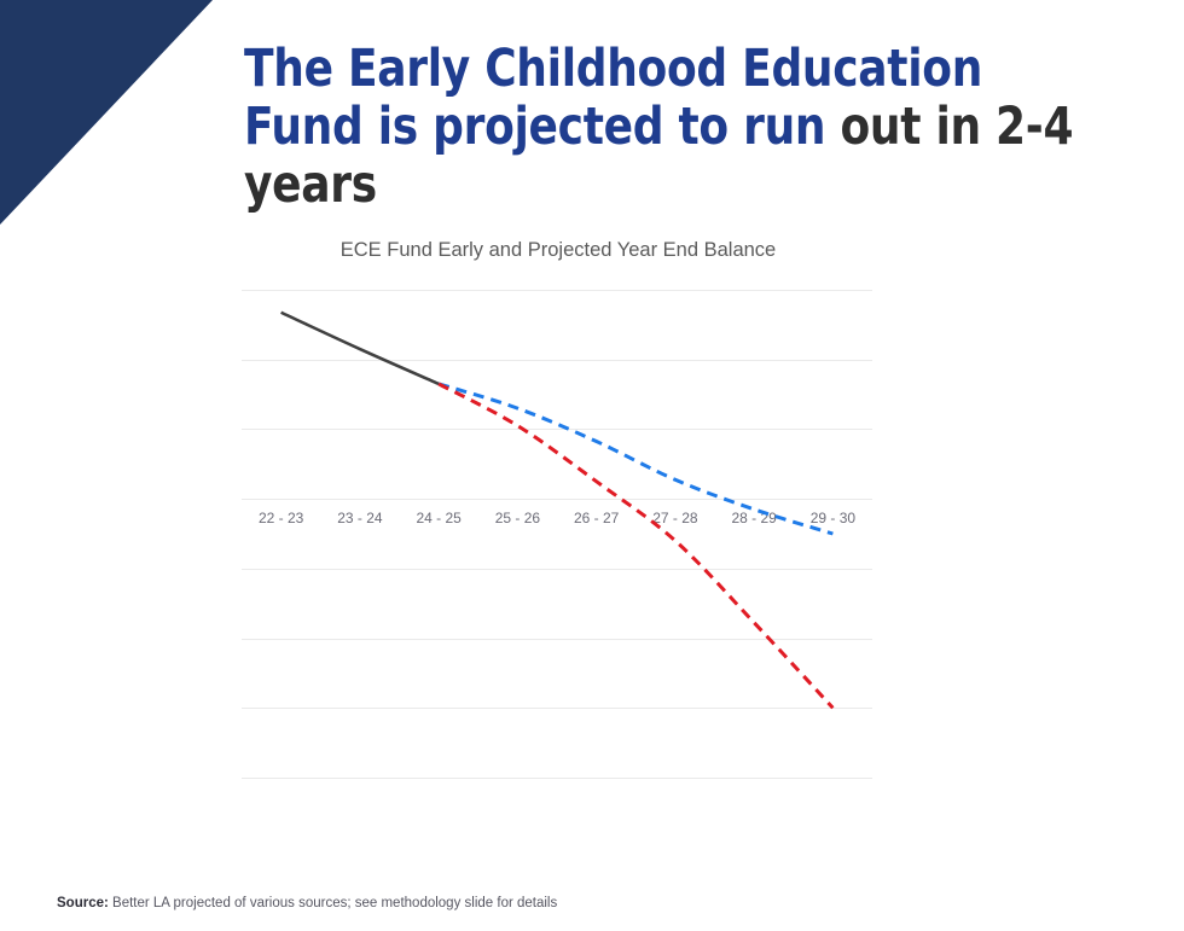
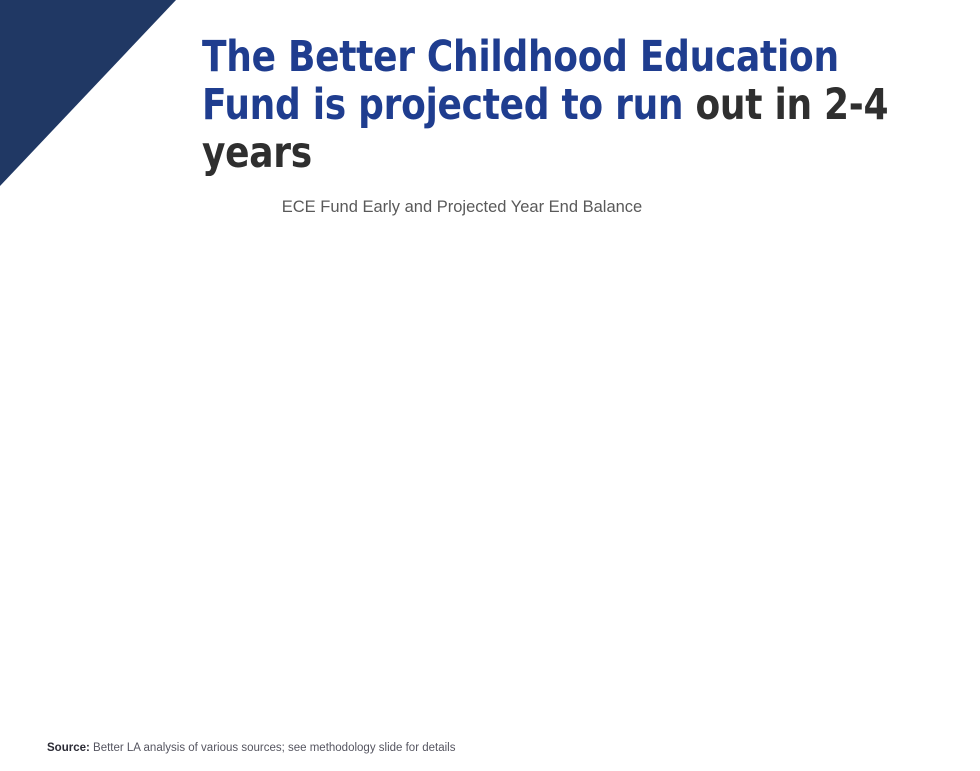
- The Early Childhood Education Fund is projected to run out in 2-4 years
+ The Better Childhood Education Fund is projected to run out in 2-4 years
  ECE Fund Early and Projected Year End Balance
- 22 - 23
- 23 - 24
- 24 - 25
- 25 - 26
- 26 - 27
- 27 - 28
- 28 - 29
- 29 - 30
- Source: Better LA projected of various sources; see methodology slide for details
+ Source: Better LA analysis of various sources; see methodology slide for details
